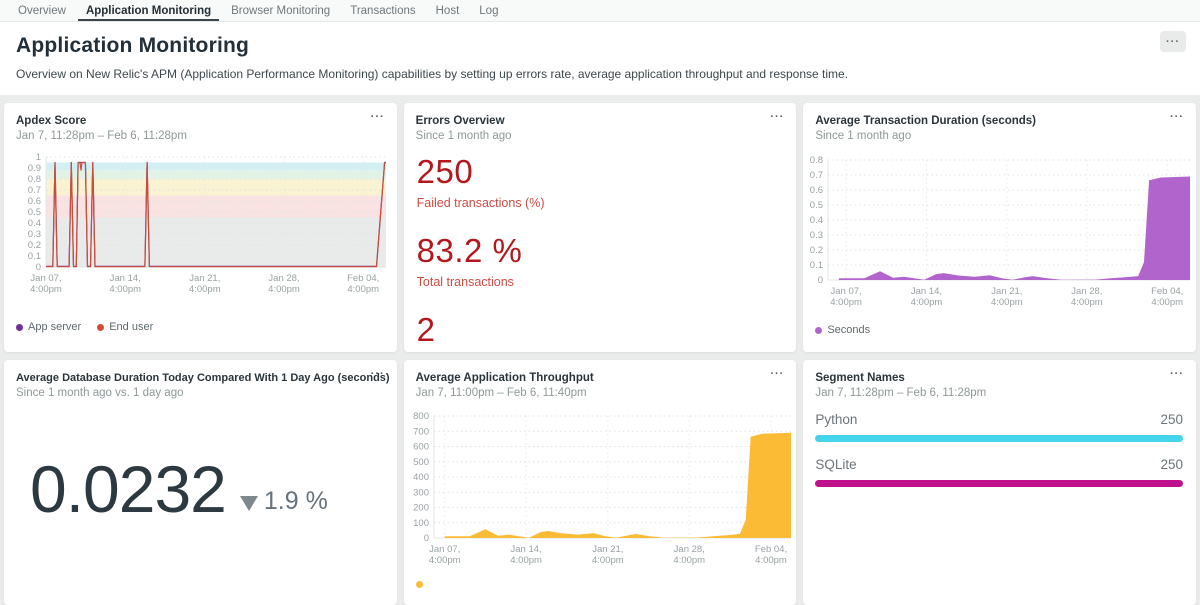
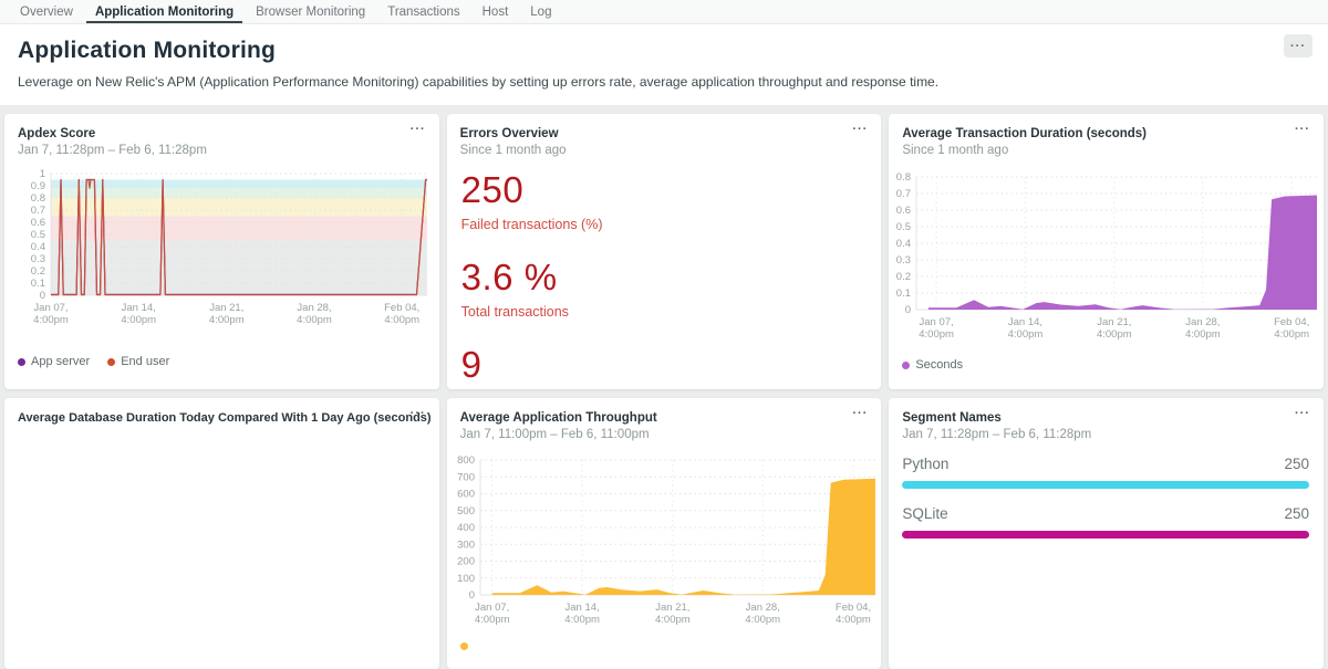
  Overview
  Application Monitoring
  Browser Monitoring
  Transactions
  Host
  Log
  Application Monitoring
- Overview on New Relic's APM (Application Performance Monitoring) capabilities by setting up errors rate, average application throughput and response time.
+ Leverage on New Relic's APM (Application Performance Monitoring) capabilities by setting up errors rate, average application throughput and response time.
  ···
  Apdex Score
  Jan 7, 11:28pm – Feb 6, 11:28pm
  ···
  1
  0.9
  0.8
  0.7
  0.6
  0.5
  0.4
  0.3
  0.2
  0.1
  0
  Jan 07,
  4:00pm
  Jan 14,
  4:00pm
  Jan 21,
  4:00pm
  Jan 28,
  4:00pm
  Feb 04,
  4:00pm
  App server
  End user
  Errors Overview
  Since 1 month ago
  ···
  250
  Failed transactions (%)
- 83.2 %
+ 3.6 %
  Total transactions
- 2
+ 9
  Average Transaction Duration (seconds)
  Since 1 month ago
  ···
  0.8
  0.7
  0.6
  0.5
  0.4
  0.3
  0.2
  0.1
  0
  Jan 07,
  4:00pm
  Jan 14,
  4:00pm
  Jan 21,
  4:00pm
  Jan 28,
  4:00pm
  Feb 04,
  4:00pm
  Seconds
  Average Database Duration Today Compared With 1 Day Ago (seconds)
- Since 1 month ago vs. 1 day ago
  ···
- 0.0232
- 1.9 %
  Average Application Throughput
- Jan 7, 11:00pm – Feb 6, 11:40pm
+ Jan 7, 11:00pm – Feb 6, 11:00pm
  ···
  800
  700
  600
  500
  400
  300
  200
  100
  0
  Jan 07,
  4:00pm
  Jan 14,
  4:00pm
  Jan 21,
  4:00pm
  Jan 28,
  4:00pm
  Feb 04,
  4:00pm
  Segment Names
  Jan 7, 11:28pm – Feb 6, 11:28pm
  ···
  Python
  250
  SQLite
  250
